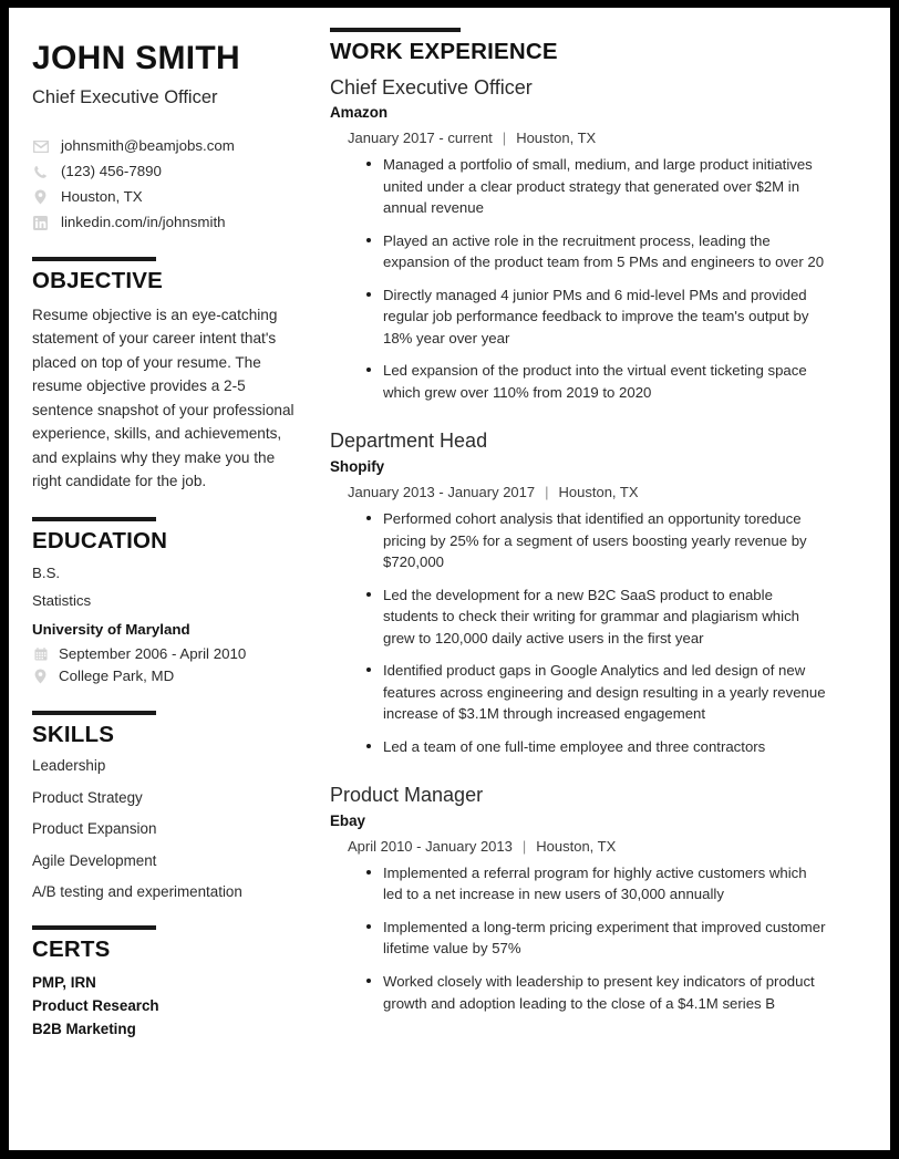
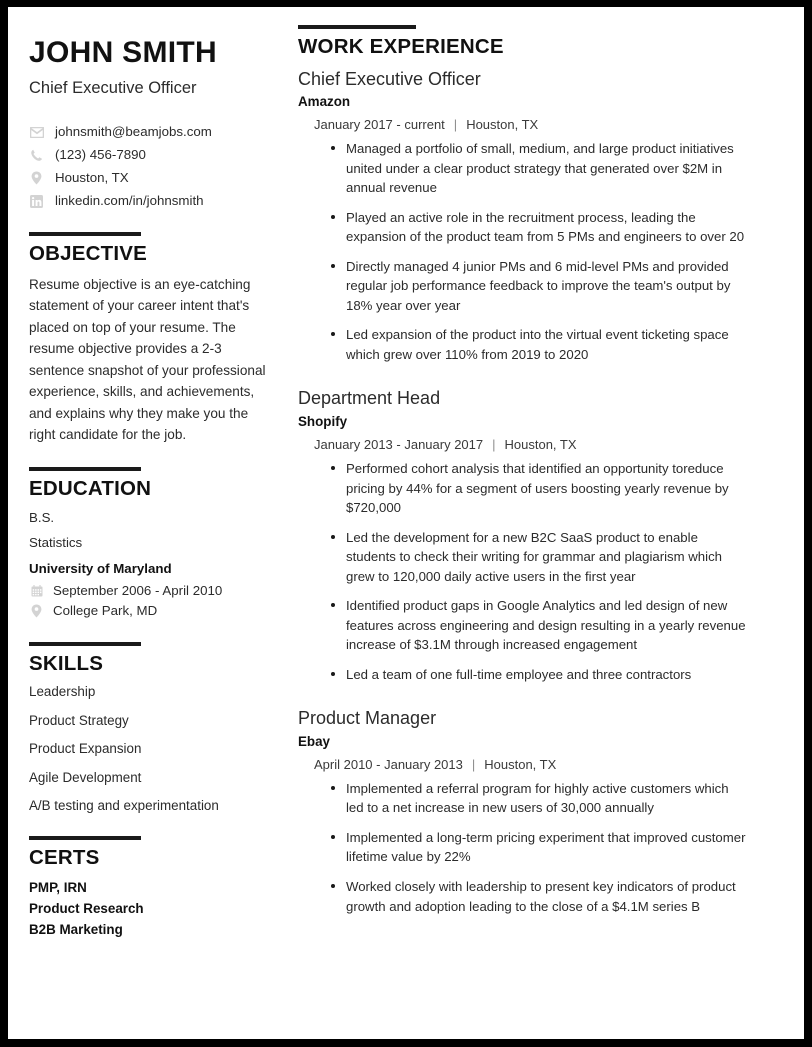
  JOHN SMITH
  Chief Executive Officer
  johnsmith@beamjobs.com
  (123) 456-7890
  Houston, TX
  linkedin.com/in/johnsmith
  OBJECTIVE
- Resume objective is an eye-catching statement of your career intent that's placed on top of your resume. The resume objective provides a 2-5 sentence snapshot of your professional experience, skills, and achievements, and explains why they make you the right candidate for the job.
+ Resume objective is an eye-catching statement of your career intent that's placed on top of your resume. The resume objective provides a 2-3 sentence snapshot of your professional experience, skills, and achievements, and explains why they make you the right candidate for the job.
  EDUCATION
  B.S.
  Statistics
  University of Maryland
  September 2006 - April 2010
  College Park, MD
  SKILLS
  Leadership
  Product Strategy
  Product Expansion
  Agile Development
  A/B testing and experimentation
  CERTS
  PMP, IRN
  Product Research
  B2B Marketing
  WORK EXPERIENCE
  Chief Executive Officer
  Amazon
  January 2017 - current
  |
  Houston, TX
  Managed a portfolio of small, medium, and large product initiatives united under a clear product strategy that generated over $2M in annual revenue
  Played an active role in the recruitment process, leading the expansion of the product team from 5 PMs and engineers to over 20
  Directly managed 4 junior PMs and 6 mid-level PMs and provided regular job performance feedback to improve the team's output by 18% year over year
  Led expansion of the product into the virtual event ticketing space which grew over 110% from 2019 to 2020
  Department Head
  Shopify
  January 2013 - January 2017
  |
  Houston, TX
- Performed cohort analysis that identified an opportunity toreduce pricing by 25% for a segment of users boosting yearly revenue by $720,000
+ Performed cohort analysis that identified an opportunity toreduce pricing by 44% for a segment of users boosting yearly revenue by $720,000
  Led the development for a new B2C SaaS product to enable students to check their writing for grammar and plagiarism which grew to 120,000 daily active users in the first year
  Identified product gaps in Google Analytics and led design of new features across engineering and design resulting in a yearly revenue increase of $3.1M through increased engagement
  Led a team of one full-time employee and three contractors
  Product Manager
  Ebay
  April 2010 - January 2013
  |
  Houston, TX
  Implemented a referral program for highly active customers which led to a net increase in new users of 30,000 annually
- Implemented a long-term pricing experiment that improved customer lifetime value by 57%
+ Implemented a long-term pricing experiment that improved customer lifetime value by 22%
  Worked closely with leadership to present key indicators of product growth and adoption leading to the close of a $4.1M series B
